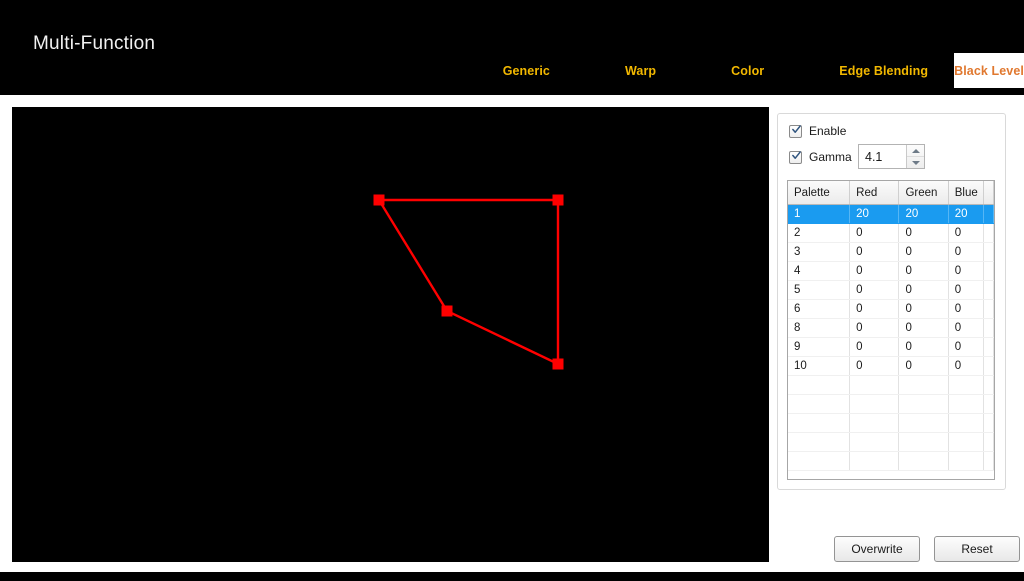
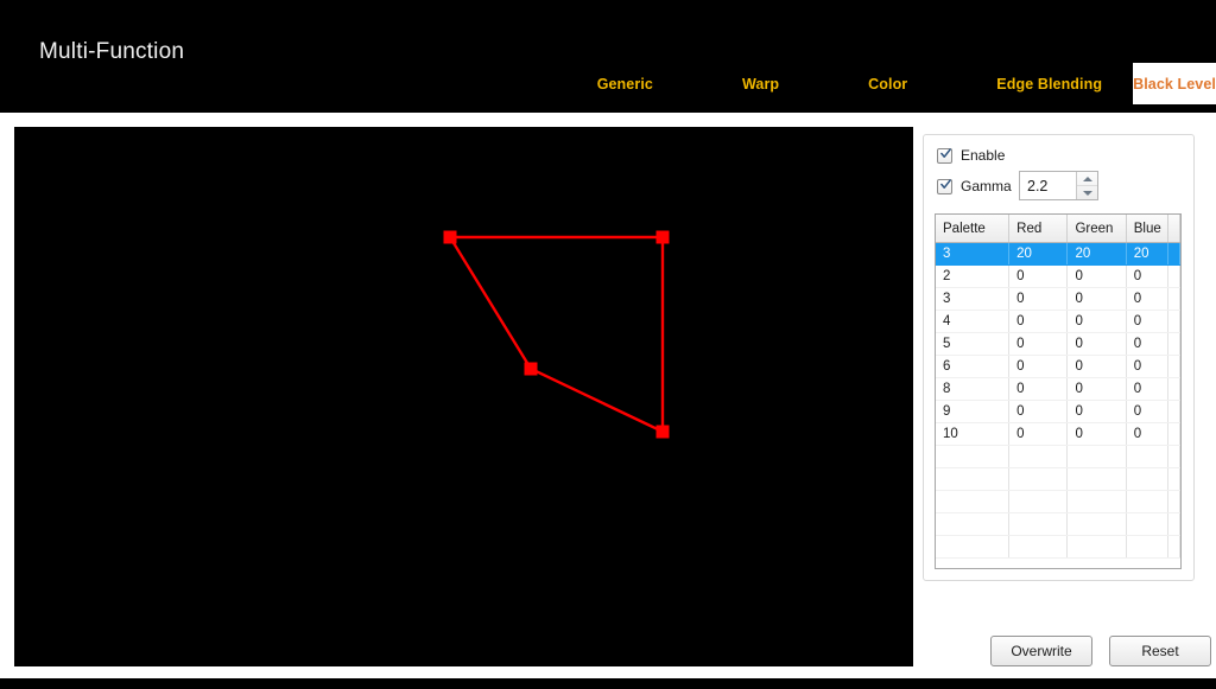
  Multi-Function
  Generic
  Warp
  Color
  Edge Blending
  Black Level
  Enable
  Gamma
- 4.1
+ 2.2
  Palette	Red	Green	Blue
- 1	20	20	20
+ 3	20	20	20
  2	0	0	0
  3	0	0	0
  4	0	0	0
  5	0	0	0
  6	0	0	0
  8	0	0	0
  9	0	0	0
  10	0	0	0
  Overwrite
  Reset
